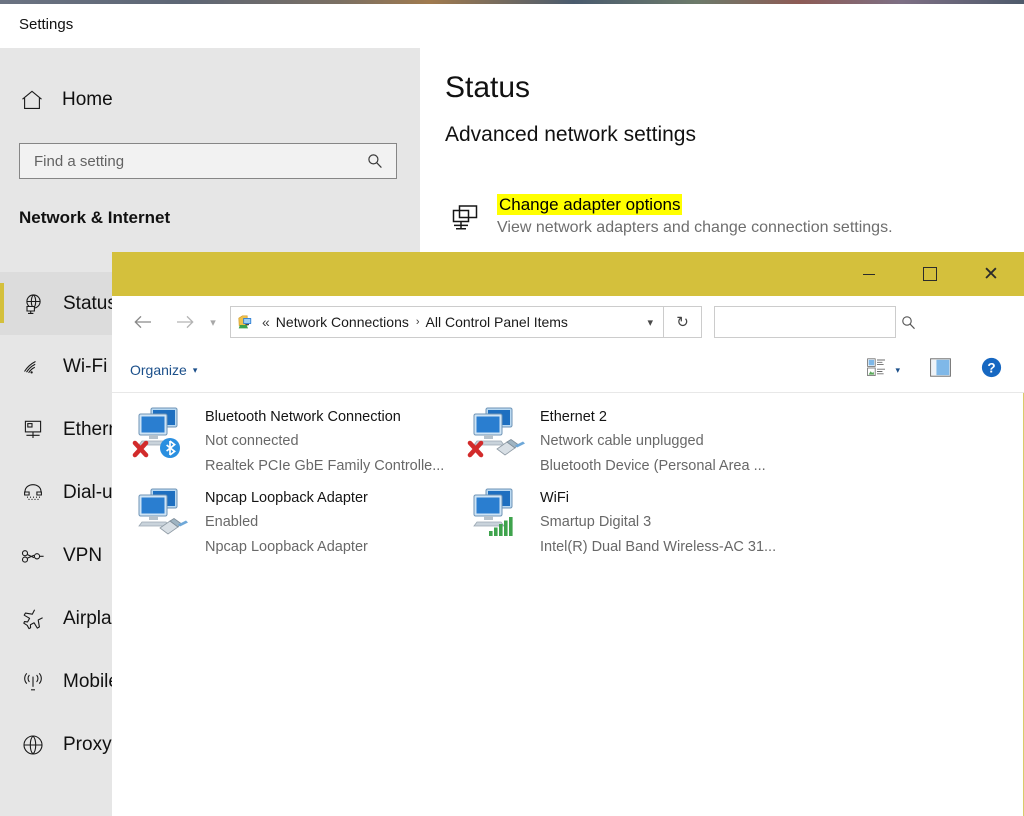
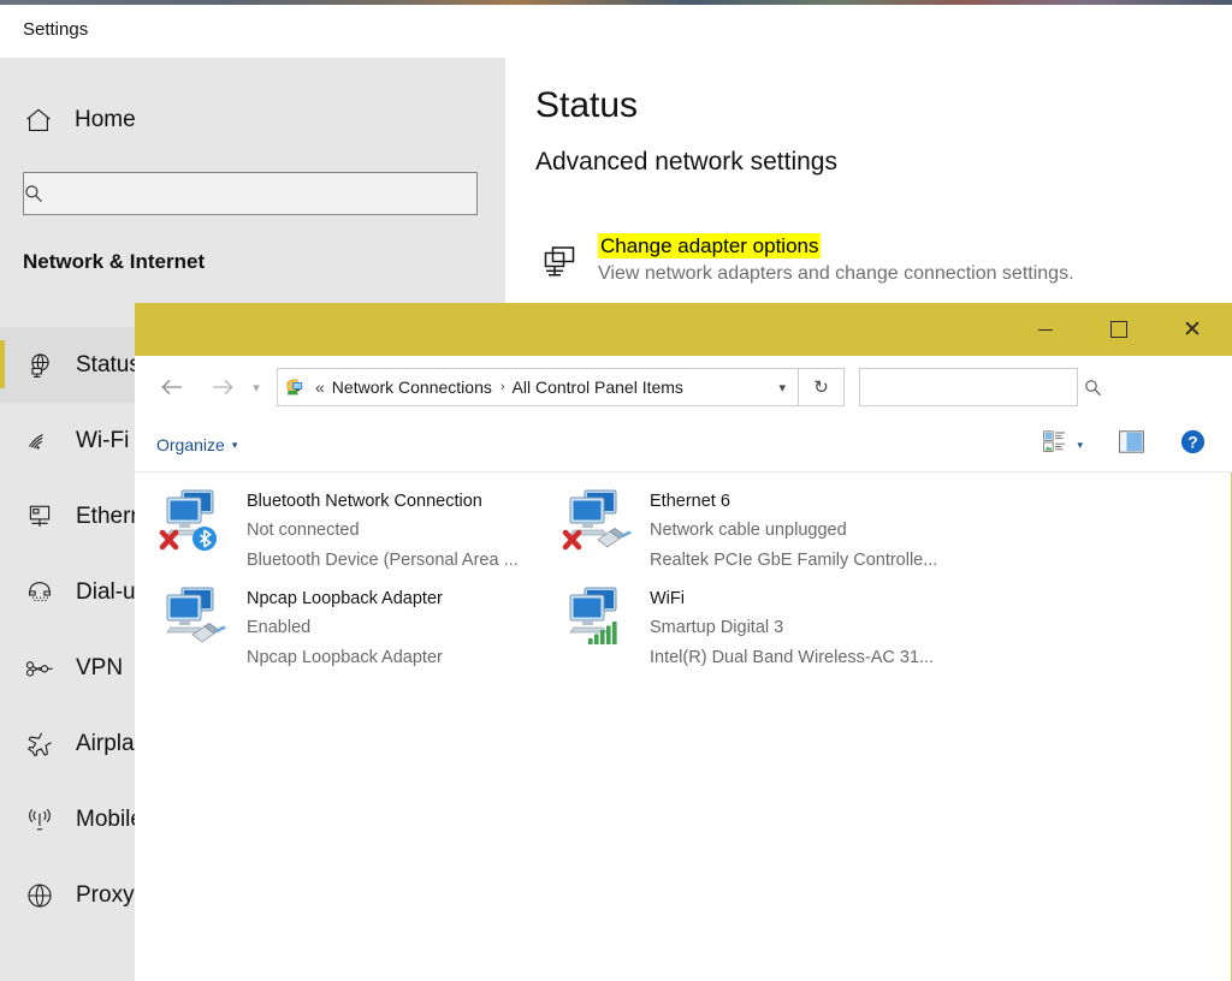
  Settings
  Home
- Find a setting
  Network & Internet
  Statu
  Wi-Fi
  Dial-u
  VPN
  Proxy
  Status
  Advanced network settings
  Change adapter options
  View network adapters and change connection settings.
  ✕
  ▾
  «
  Network Connections
  ›
  All Control Panel Items
  ▾
  ↻
  Organize
  ▾
  ▾
  ?
  Bluetooth Network Connection
  Not connected
- Realtek PCIe GbE Family Controlle...
+ Bluetooth Device (Personal Area ...
- Ethernet 2
+ Ethernet 6
  Network cable unplugged
- Bluetooth Device (Personal Area ...
+ Realtek PCIe GbE Family Controlle...
  Npcap Loopback Adapter
  Enabled
  Npcap Loopback Adapter
  WiFi
  Smartup Digital 3
  Intel(R) Dual Band Wireless-AC 31...
